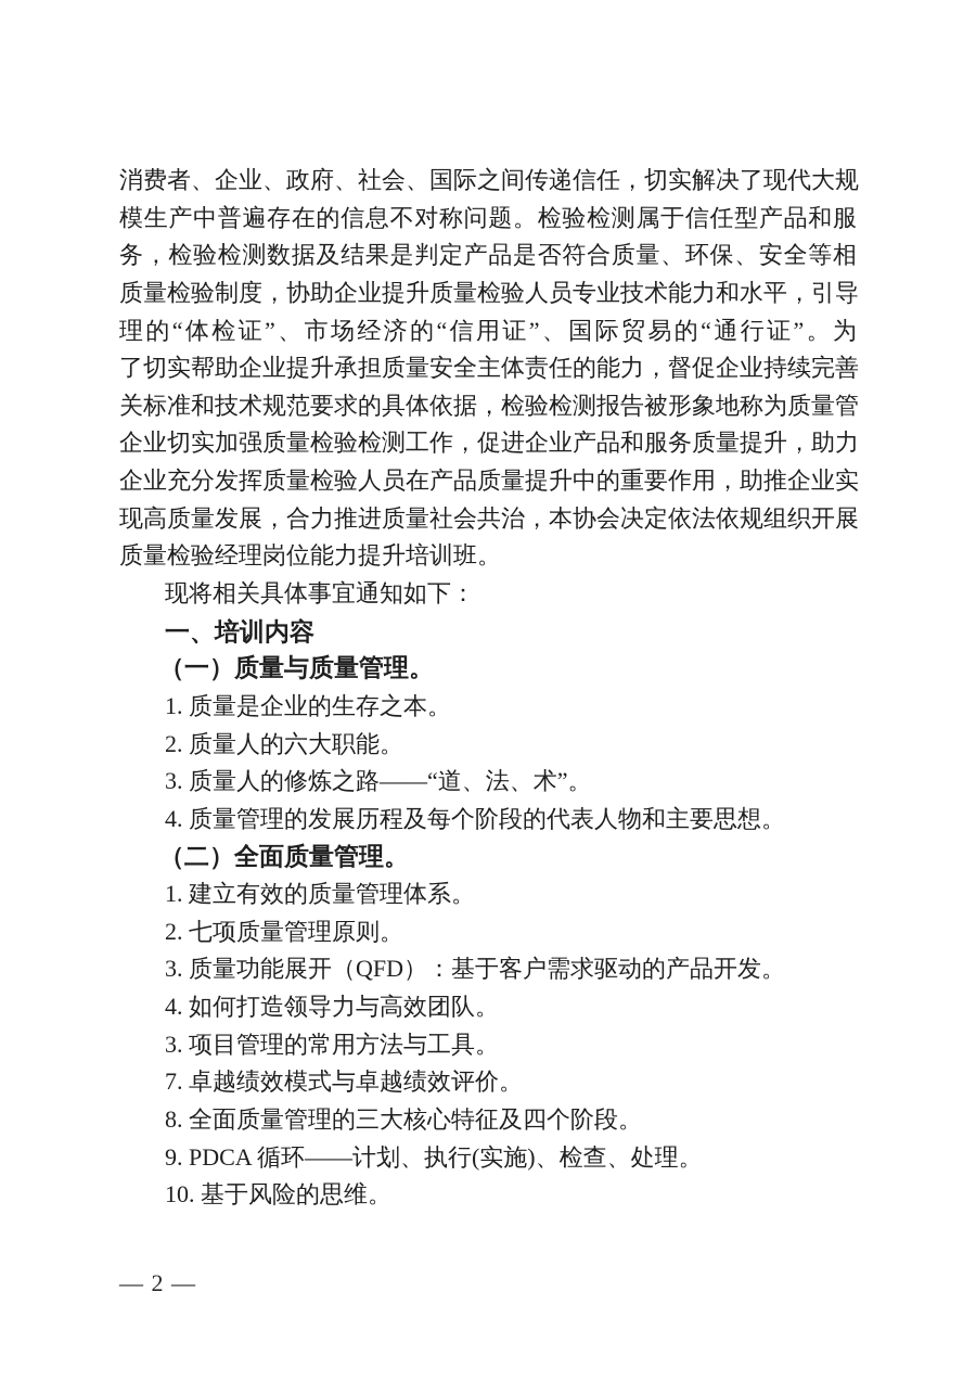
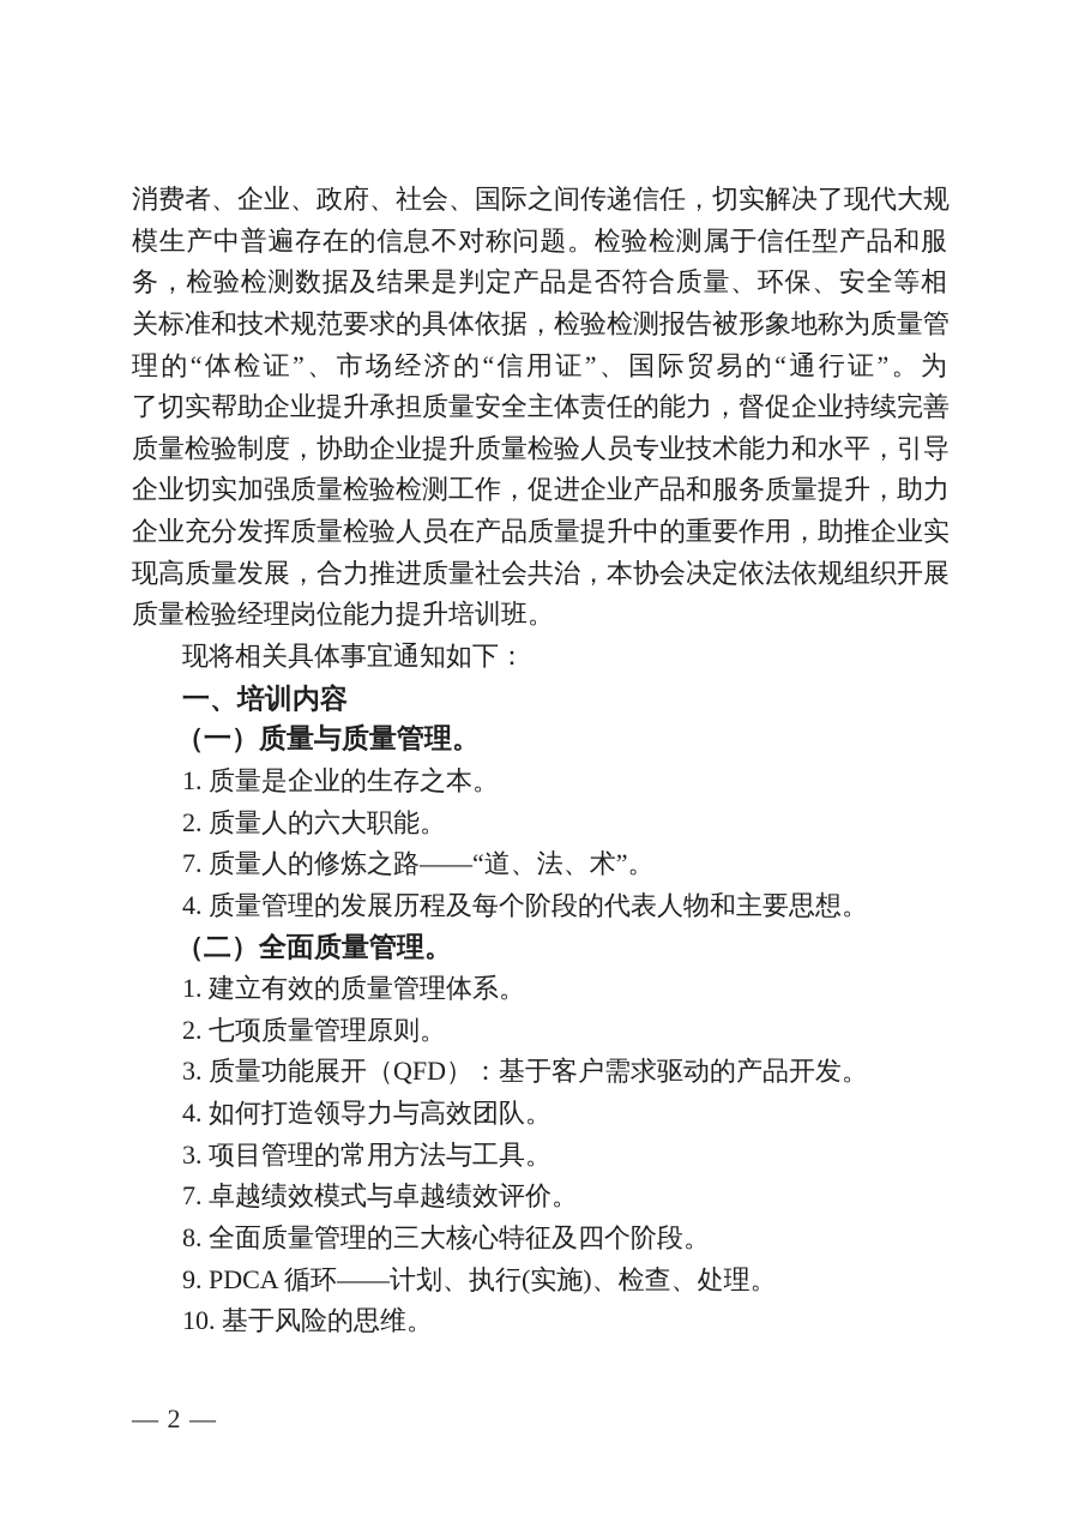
  消费者、企业、政府、社会、国际之间传递信任，切实解决了现代大规
  模生产中普遍存在的信息不对称问题。检验检测属于信任型产品和服
  务，检验检测数据及结果是判定产品是否符合质量、环保、安全等相
- 质量检验制度，协助企业提升质量检验人员专业技术能力和水平，引导
+ 关标准和技术规范要求的具体依据，检验检测报告被形象地称为质量管
  理的“体检证”、市场经济的“信用证”、国际贸易的“通行证”。为
  了切实帮助企业提升承担质量安全主体责任的能力，督促企业持续完善
- 关标准和技术规范要求的具体依据，检验检测报告被形象地称为质量管
+ 质量检验制度，协助企业提升质量检验人员专业技术能力和水平，引导
  企业切实加强质量检验检测工作，促进企业产品和服务质量提升，助力
  企业充分发挥质量检验人员在产品质量提升中的重要作用，助推企业实
  现高质量发展，合力推进质量社会共治，本协会决定依法依规组织开展
  质量检验经理岗位能力提升培训班。
  现将相关具体事宜通知如下：
  一、培训内容
  （一）质量与质量管理。
  1. 质量是企业的生存之本。
  2. 质量人的六大职能。
- 3. 质量人的修炼之路——“道、法、术”。
+ 7. 质量人的修炼之路——“道、法、术”。
  4. 质量管理的发展历程及每个阶段的代表人物和主要思想。
  （二）全面质量管理。
  1. 建立有效的质量管理体系。
  2. 七项质量管理原则。
  3. 质量功能展开（QFD）：基于客户需求驱动的产品开发。
  4. 如何打造领导力与高效团队。
  3. 项目管理的常用方法与工具。
  7. 卓越绩效模式与卓越绩效评价。
  8. 全面质量管理的三大核心特征及四个阶段。
  9. PDCA 循环——计划、执行(实施)、检查、处理。
  10. 基于风险的思维。
  — 2 —
